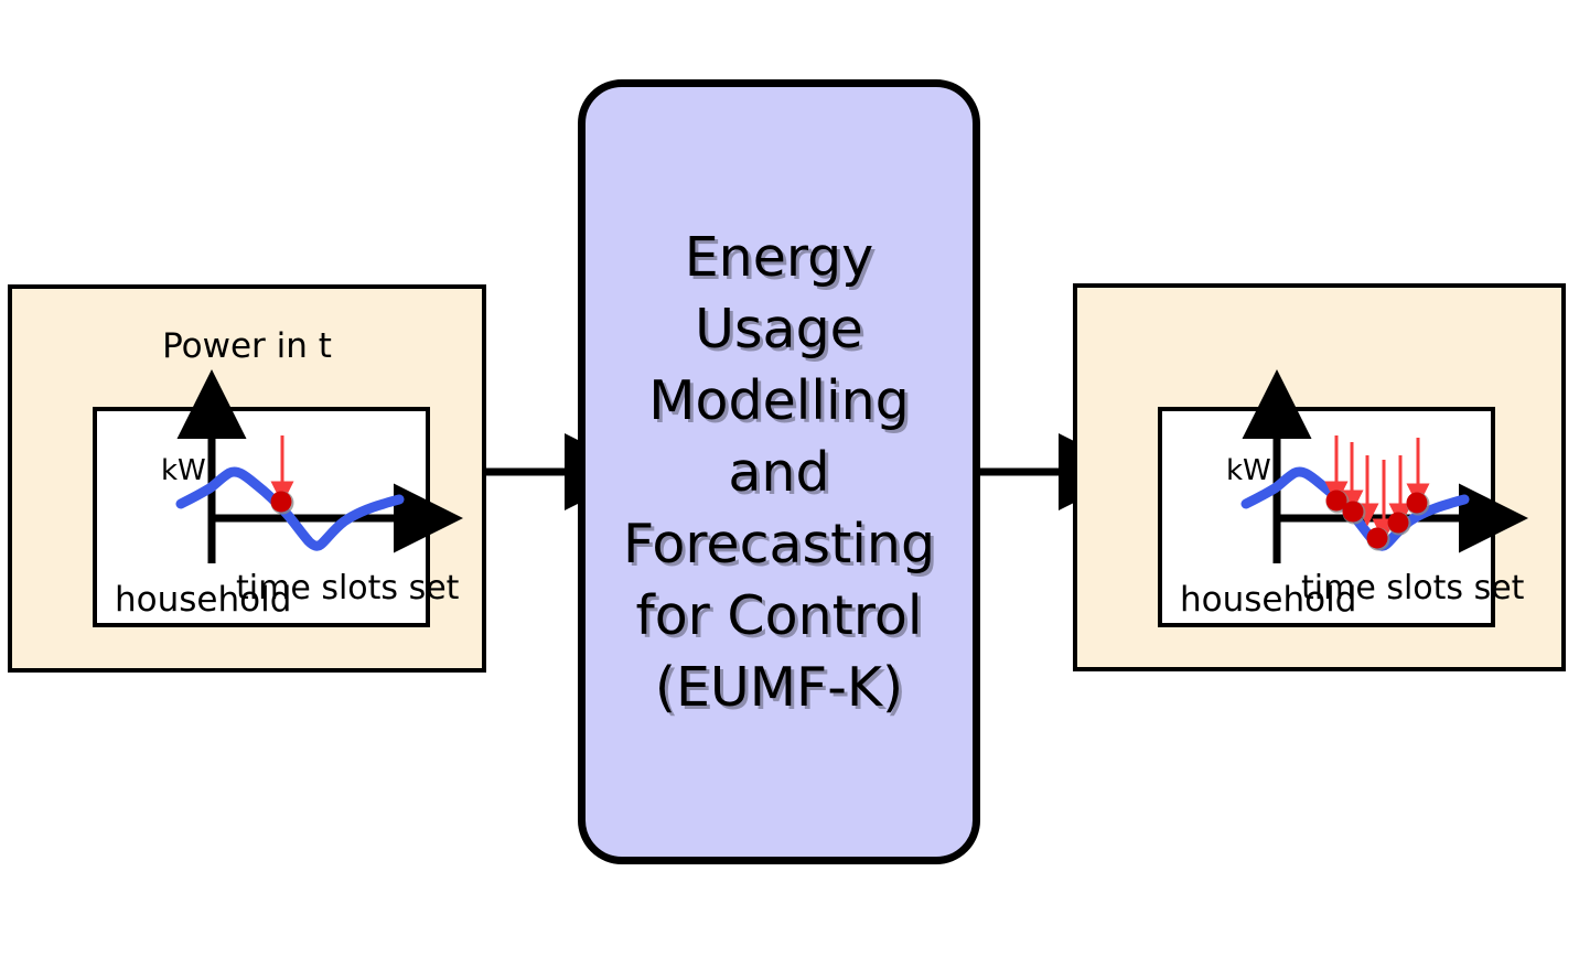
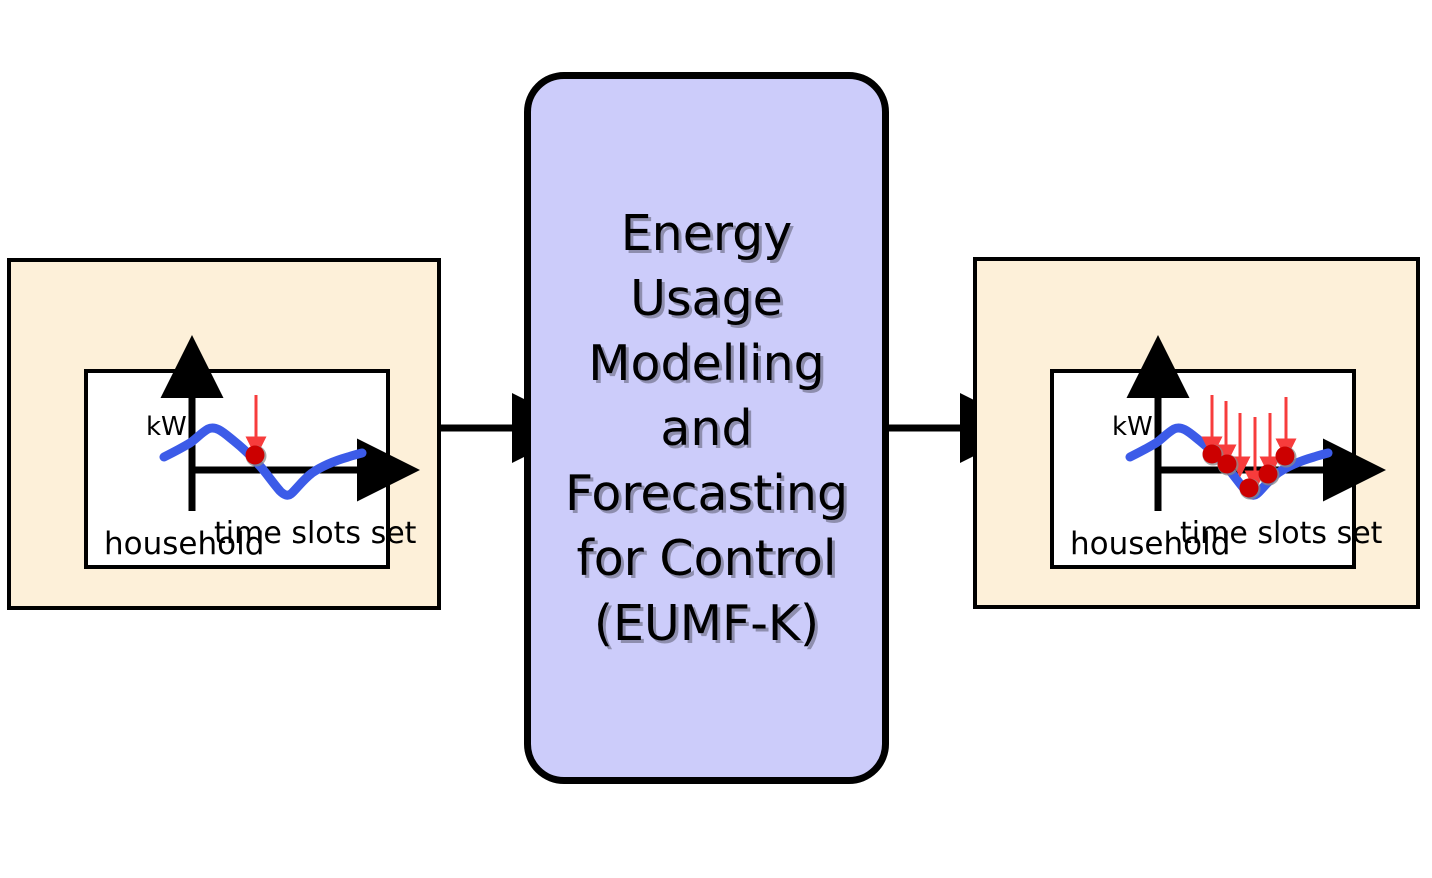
- Power in t
  kW
  time slots set
  household
  Energy
  Usage
  Modelling
  and
  Forecasting
  for Control
  (EUMF-K)
  kW
  time slots set
  household
